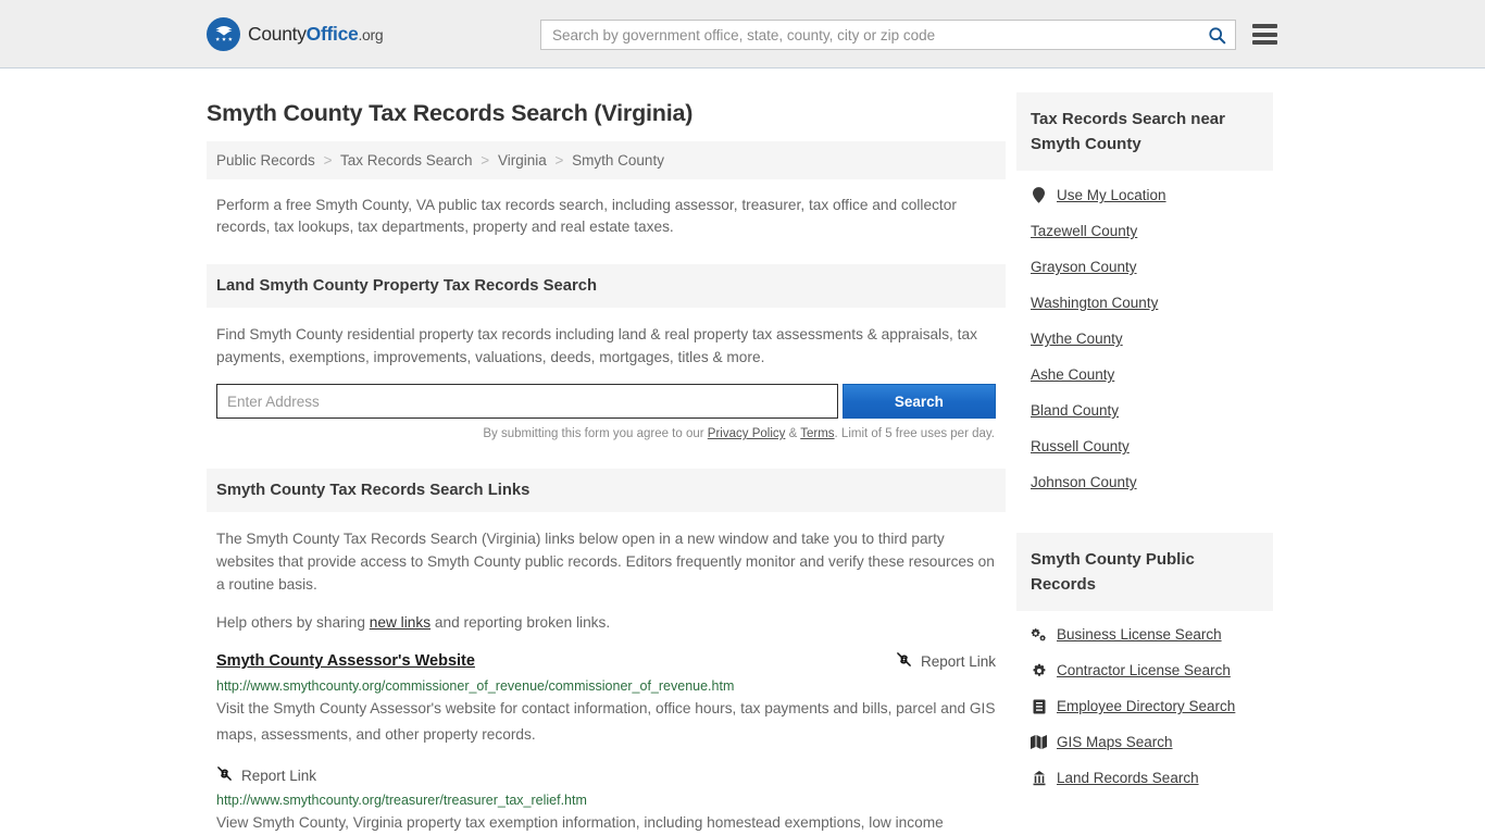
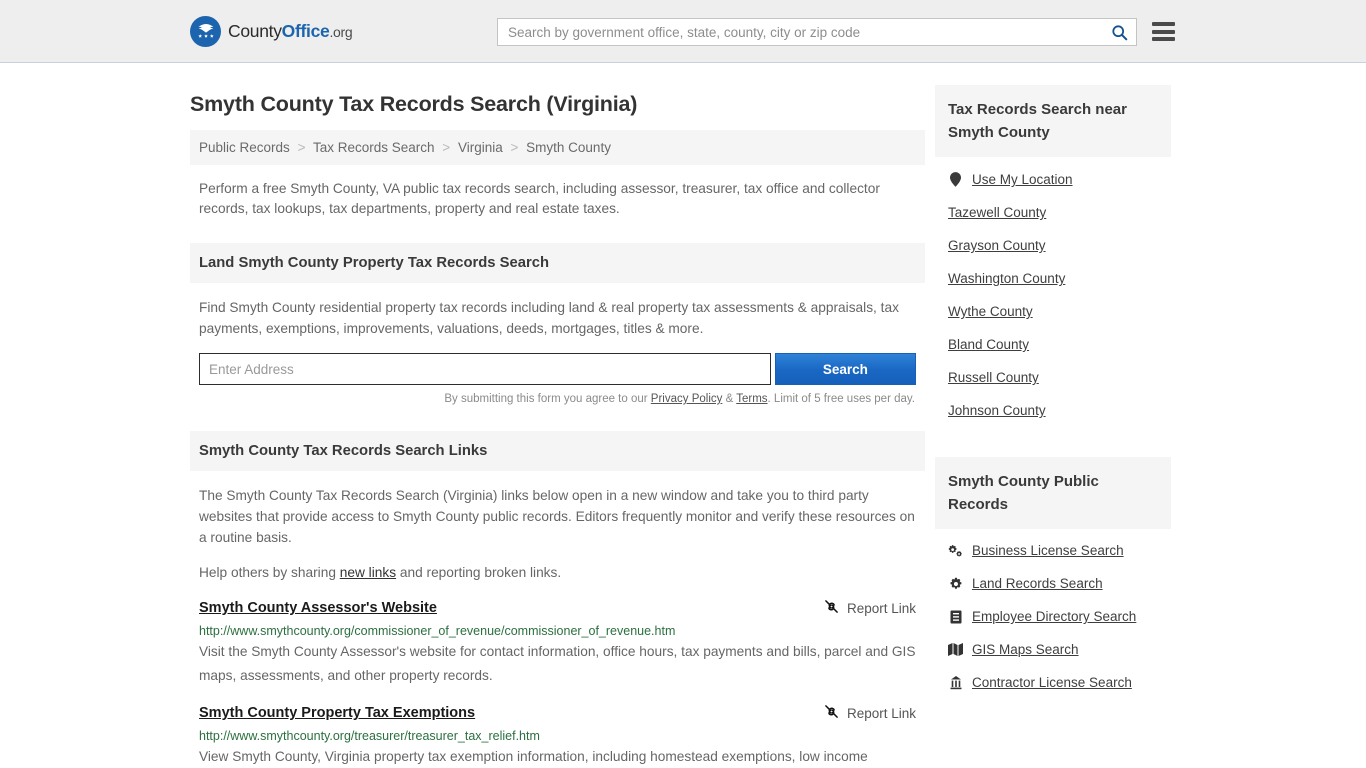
  CountyOffice.org
  Search by government office, state, county, city or zip code
  Smyth County Tax Records Search (Virginia)
  Public Records > Tax Records Search > Virginia > Smyth County
  Perform a free Smyth County, VA public tax records search, including assessor, treasurer, tax office and collector records, tax lookups, tax departments, property and real estate taxes.
  Land Smyth County Property Tax Records Search
  Find Smyth County residential property tax records including land & real property tax assessments & appraisals, tax payments, exemptions, improvements, valuations, deeds, mortgages, titles & more.
  Enter Address
  Search
  By submitting this form you agree to our Privacy Policy & Terms. Limit of 5 free uses per day.
  Smyth County Tax Records Search Links
  The Smyth County Tax Records Search (Virginia) links below open in a new window and take you to third party websites that provide access to Smyth County public records. Editors frequently monitor and verify these resources on a routine basis.
  Help others by sharing new links and reporting broken links.
  Smyth County Assessor's Website
  Report Link
  http://www.smythcounty.org/commissioner_of_revenue/commissioner_of_revenue.htm
  Visit the Smyth County Assessor's website for contact information, office hours, tax payments and bills, parcel and GIS maps, assessments, and other property records.
+ Smyth County Property Tax Exemptions
  Report Link
  http://www.smythcounty.org/treasurer/treasurer_tax_relief.htm
  Tax Records Search near Smyth County
  Use My Location
  Tazewell County
  Grayson County
  Washington County
  Wythe County
- Ashe County
  Bland County
  Russell County
  Johnson County
  Smyth County Public Records
  Business License Search
- Contractor License Search
+ Land Records Search
  Employee Directory Search
  GIS Maps Search
- Land Records Search
+ Contractor License Search
